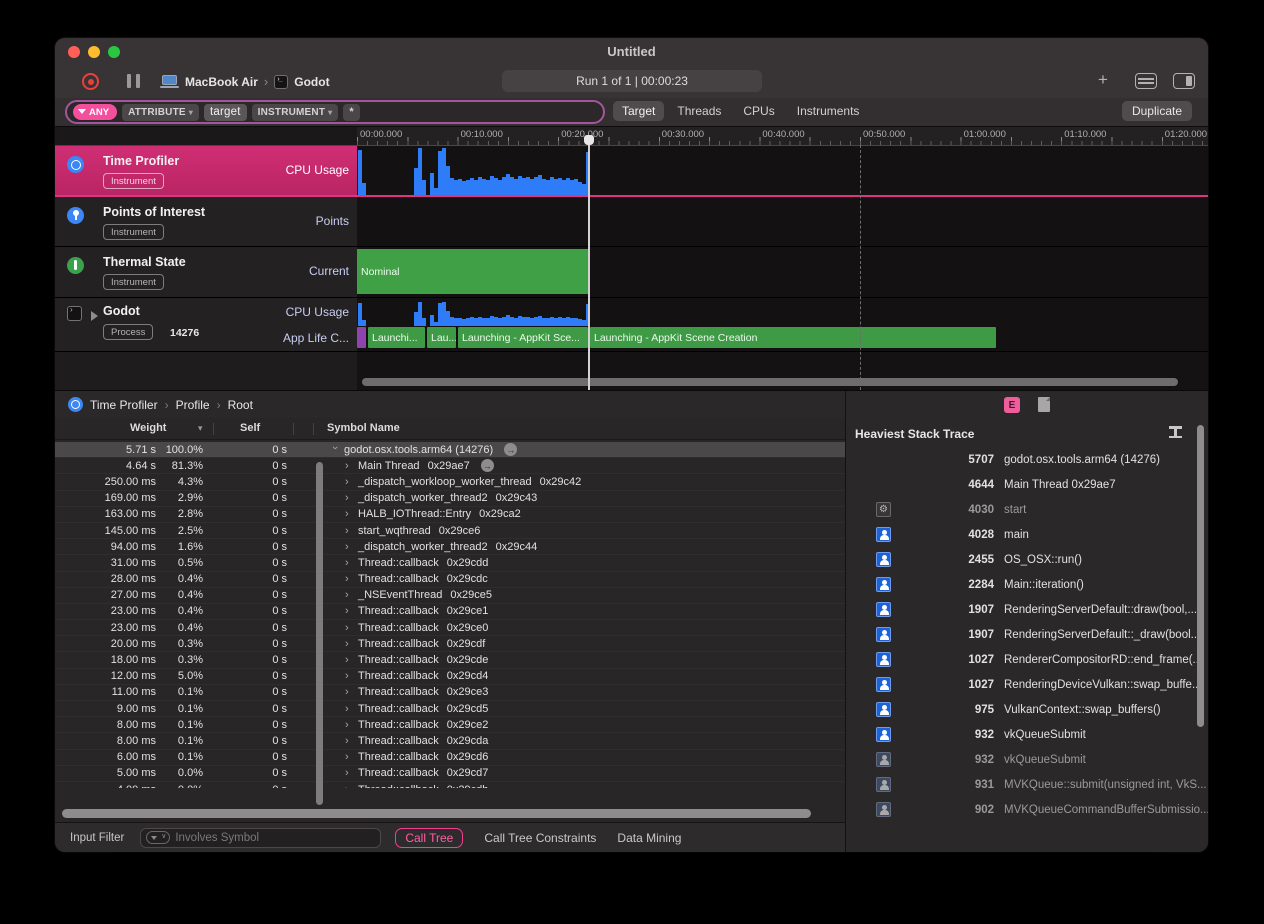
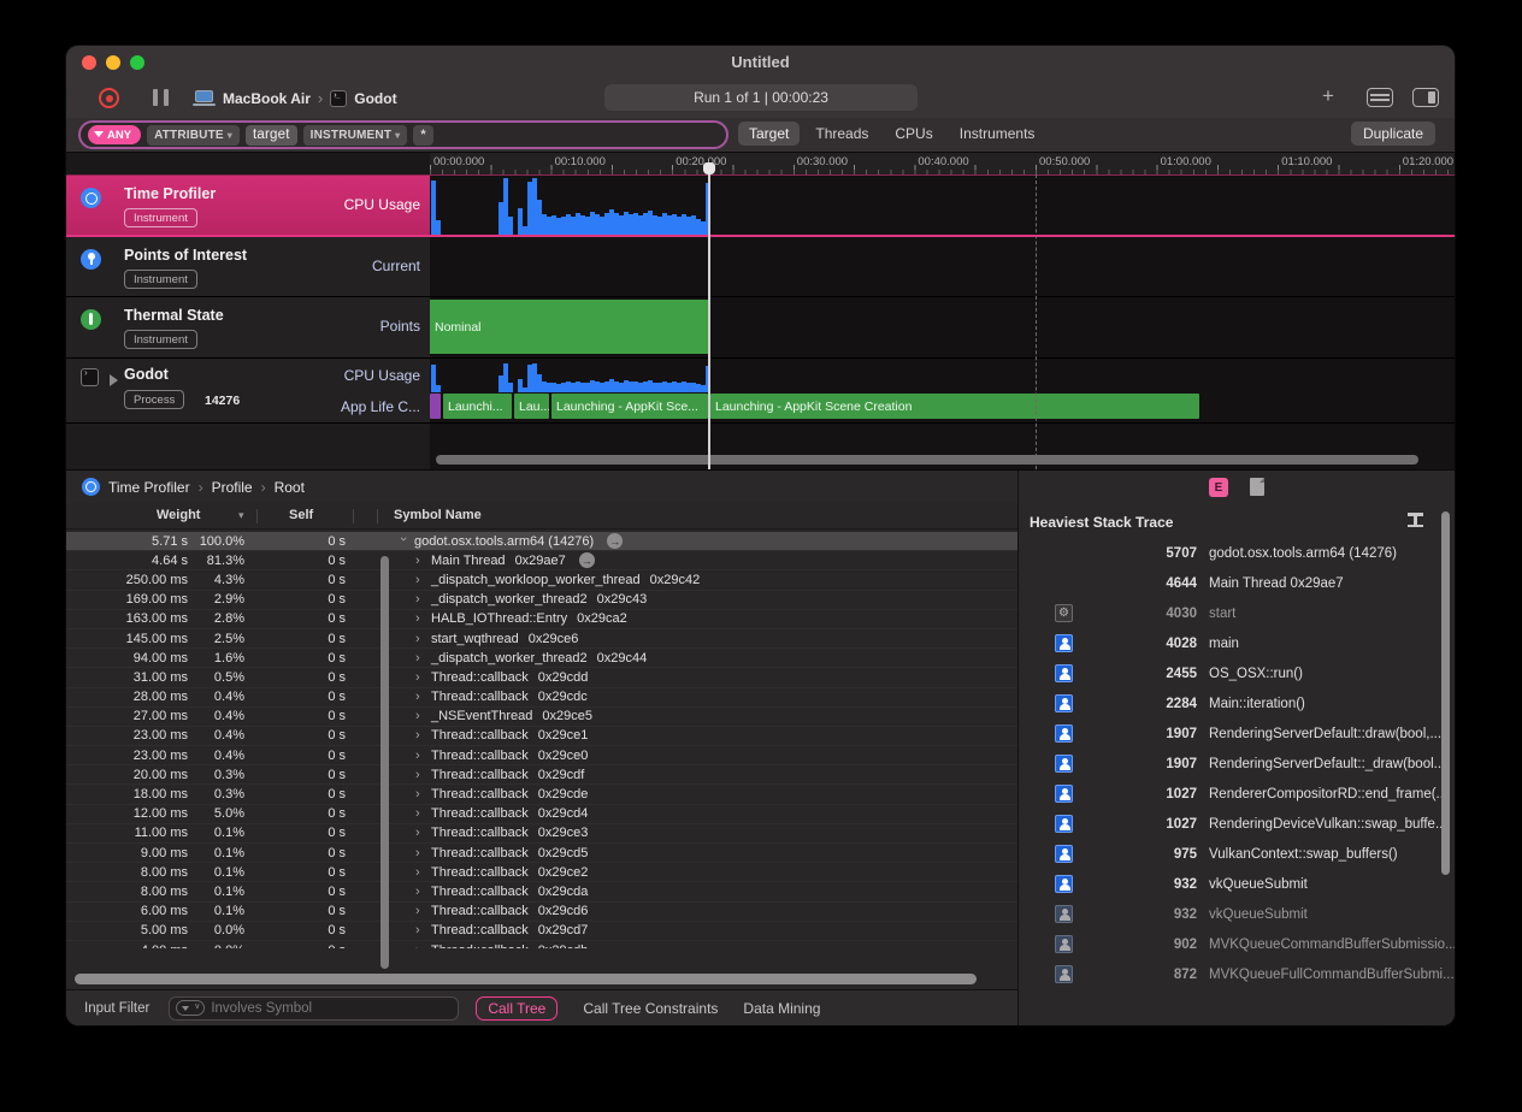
  Untitled
  MacBook Air
  ›
  Godot
  Run 1 of 1 | 00:00:23
  +
  ANY
  ATTRIBUTE
  ▾
  target
  INSTRUMENT
  ▾
  *
  Target
  Threads
  CPUs
  Instruments
  Duplicate
  00:00.000
  00:10.000
  00:2000
  00:30.000
  00:40.000
  00:50.000
  01:00.000
  01:10.000
  01:20.000
  Time Profiler
  Instrument
  CPU Usage
  Points of Interest
  Instrument
- Points
+ Current
  Thermal State
  Instrument
- Current
+ Points
  Nominal
  Godot
  Process
  14276
  CPU Usage
  App Life C...
  Launchi...
  Lau...
  Launching - AppKit Sce...
  Launching - AppKit Scene Creation
  Time Profiler
  ›
  Profile
  ›
  Root
  Weight
  ▾
  Self
  Symbol Name
  5.71 s
  100.0%
  0 s
  godot.osx.tools.arm64 (14276)
  →
  4.64 s
  81.3%
  0 s
  ›
  Main Thread
  0x29ae7
  →
  250.00 ms
  4.3%
  0 s
  ›
  _dispatch_workloop_worker_thread
  0x29c42
  169.00 ms
  2.9%
  0 s
  ›
  _dispatch_worker_thread2
  0x29c43
  163.00 ms
  2.8%
  0 s
  ›
  HALB_IOThread::Entry
  0x29ca2
  145.00 ms
  2.5%
  0 s
  ›
  start_wqthread
  0x29ce6
  94.00 ms
  1.6%
  0 s
  ›
  _dispatch_worker_thread2
  0x29c44
  31.00 ms
  0.5%
  0 s
  ›
  Thread::callback
  0x29cdd
  28.00 ms
  0.4%
  0 s
  ›
  Thread::callback
  0x29cdc
  27.00 ms
  0.4%
  0 s
  ›
  _NSEventThread
  0x29ce5
  23.00 ms
  0.4%
  0 s
  ›
  Thread::callback
  0x29ce1
  23.00 ms
  0.4%
  0 s
  ›
  Thread::callback
  0x29ce0
  20.00 ms
  0.3%
  0 s
  ›
  Thread::callback
  0x29cdf
  18.00 ms
  0.3%
  0 s
  ›
  Thread::callback
  0x29cde
  12.00 ms
  5.0%
  0 s
  ›
  Thread::callback
  0x29cd4
  11.00 ms
  0.1%
  0 s
  ›
  Thread::callback
  0x29ce3
  9.00 ms
  0.1%
  0 s
  ›
  Thread::callback
  0x29cd5
  8.00 ms
  0.1%
  0 s
  ›
  Thread::callback
  0x29ce2
  8.00 ms
  0.1%
  0 s
  ›
  Thread::callback
  0x29cda
  6.00 ms
  0.1%
  0 s
  ›
  Thread::callback
  0x29cd6
  5.00 ms
  0.0%
  0 s
  ›
  Thread::callback
  0x29cd7
  Input Filter
  Involves Symbol
  Call Tree
  Call Tree Constraints
  Data Mining
  E
  Heaviest Stack Trace
  5707
  godot.osx.tools.arm64 (14276)
  4644
  Main Thread 0x29ae7
  ⚙
  4030
  start
  4028
  main
  2455
  OS_OSX::run()
  2284
  Main::iteration()
  1907
  RenderingServerDefault::draw(bool,...
  1907
  RenderingServerDefault::_draw(bool..
  1027
  RendererCompositorRD::end_frame(.
  1027
  RenderingDeviceVulkan::swap_buffe.
  975
  VulkanContext::swap_buffers()
  932
  vkQueueSubmit
  932
  vkQueueSubmit
- 931
- MVKQueue::submit(unsigned int, VkS...
  902
  MVKQueueCommandBufferSubmissio..
+ 872
+ MVKQueueFullCommandBufferSubmi...
